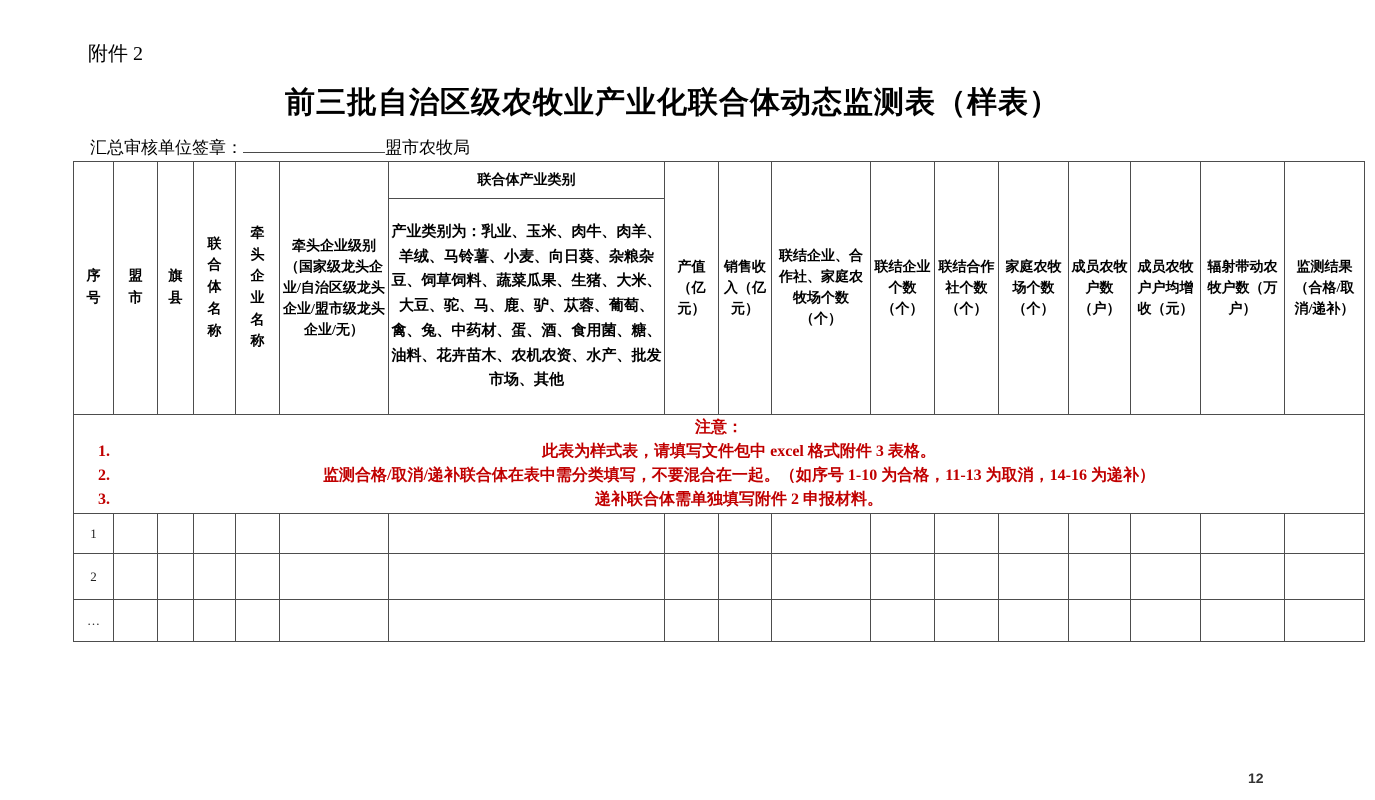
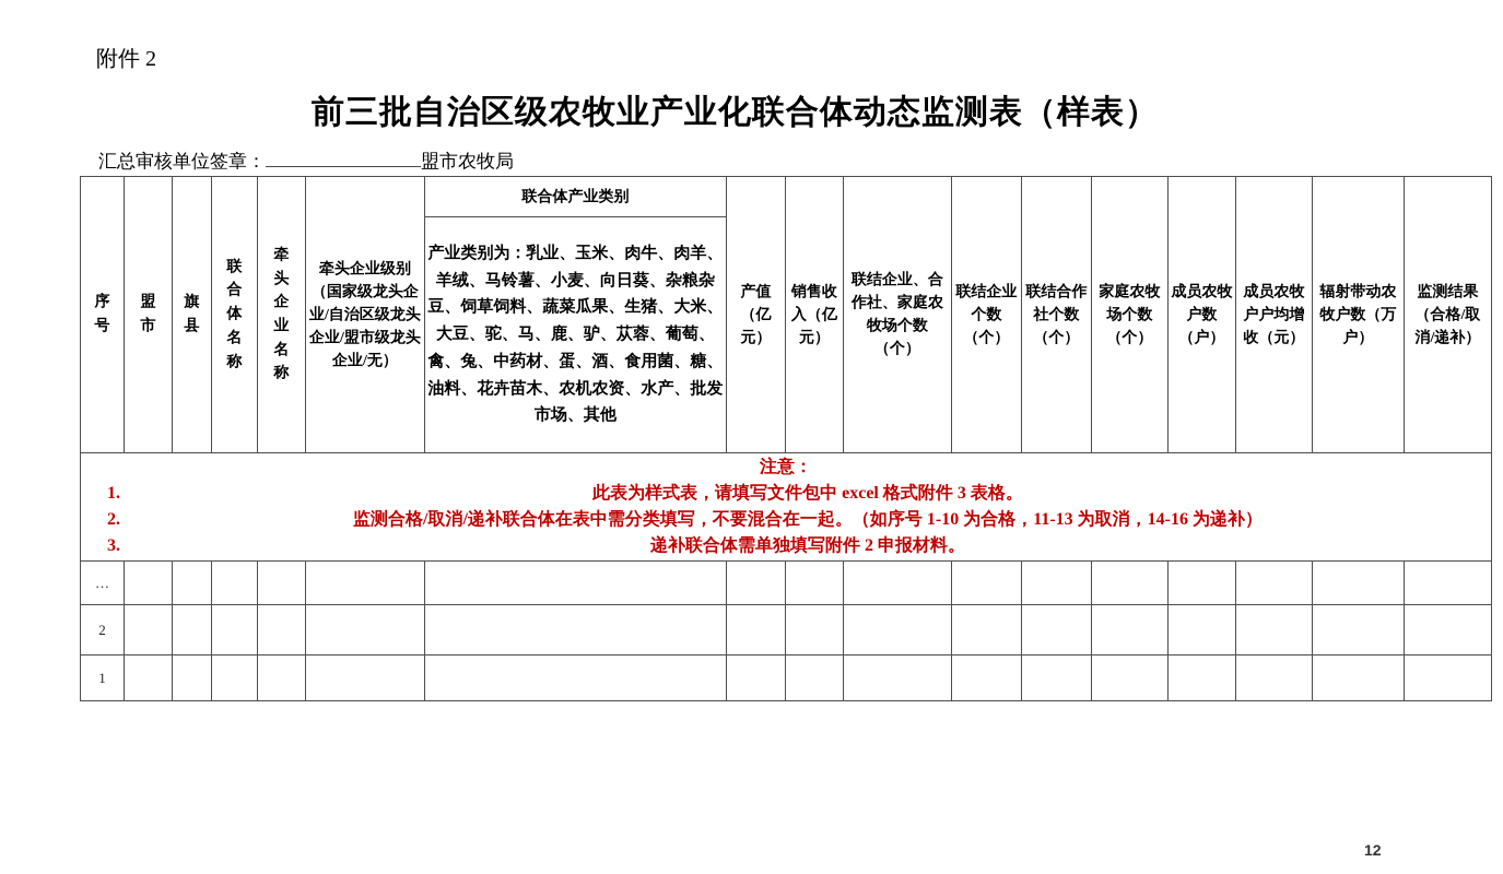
  附件 2
  前三批自治区级农牧业产业化联合体动态监测表（样表）
  汇总审核单位签章： 盟市农牧局
  序号	盟市	旗县	联合体名称	牵头企业名称	牵头企业级别（国家级龙头企业/自治区级龙头企业/盟市级龙头企业/无）	联合体产业类别	产值（亿元）	销售收入（亿元）	联结企业、合作社、家庭农牧场个数（个）	联结企业个数（个）	联结合作社个数（个）	家庭农牧场个数（个）	成员农牧户数（户）	成员农牧户户均增收（元）	辐射带动农牧户数（万户）	监测结果（合格/取消/递补）
  产业类别为：乳业、玉米、肉牛、肉羊、羊绒、马铃薯、小麦、向日葵、杂粮杂豆、饲草饲料、蔬菜瓜果、生猪、大米、大豆、驼、马、鹿、驴、苁蓉、葡萄、禽、兔、中药材、蛋、酒、食用菌、糖、油料、花卉苗木、农机农资、水产、批发市场、其他
  注意： 1. 此表为样式表，请填写文件包中 excel 格式附件 3 表格。 2. 监测合格/取消/递补联合体在表中需分类填写，不要混合在一起。（如序号 1-10 为合格，11-13 为取消，14-16 为递补） 3. 递补联合体需单独填写附件 2 申报材料。
- 1
+ …
  2
- …
+ 1
  12
